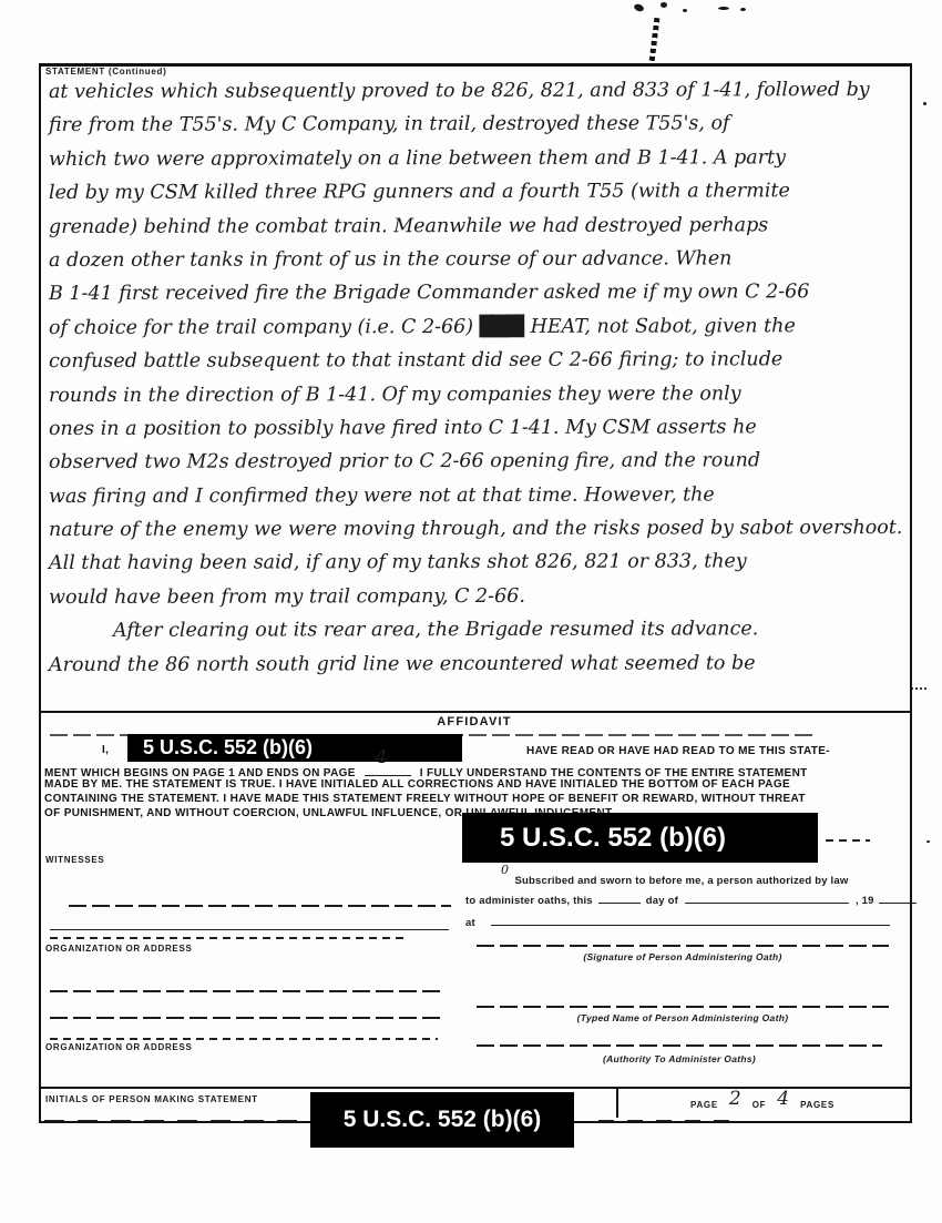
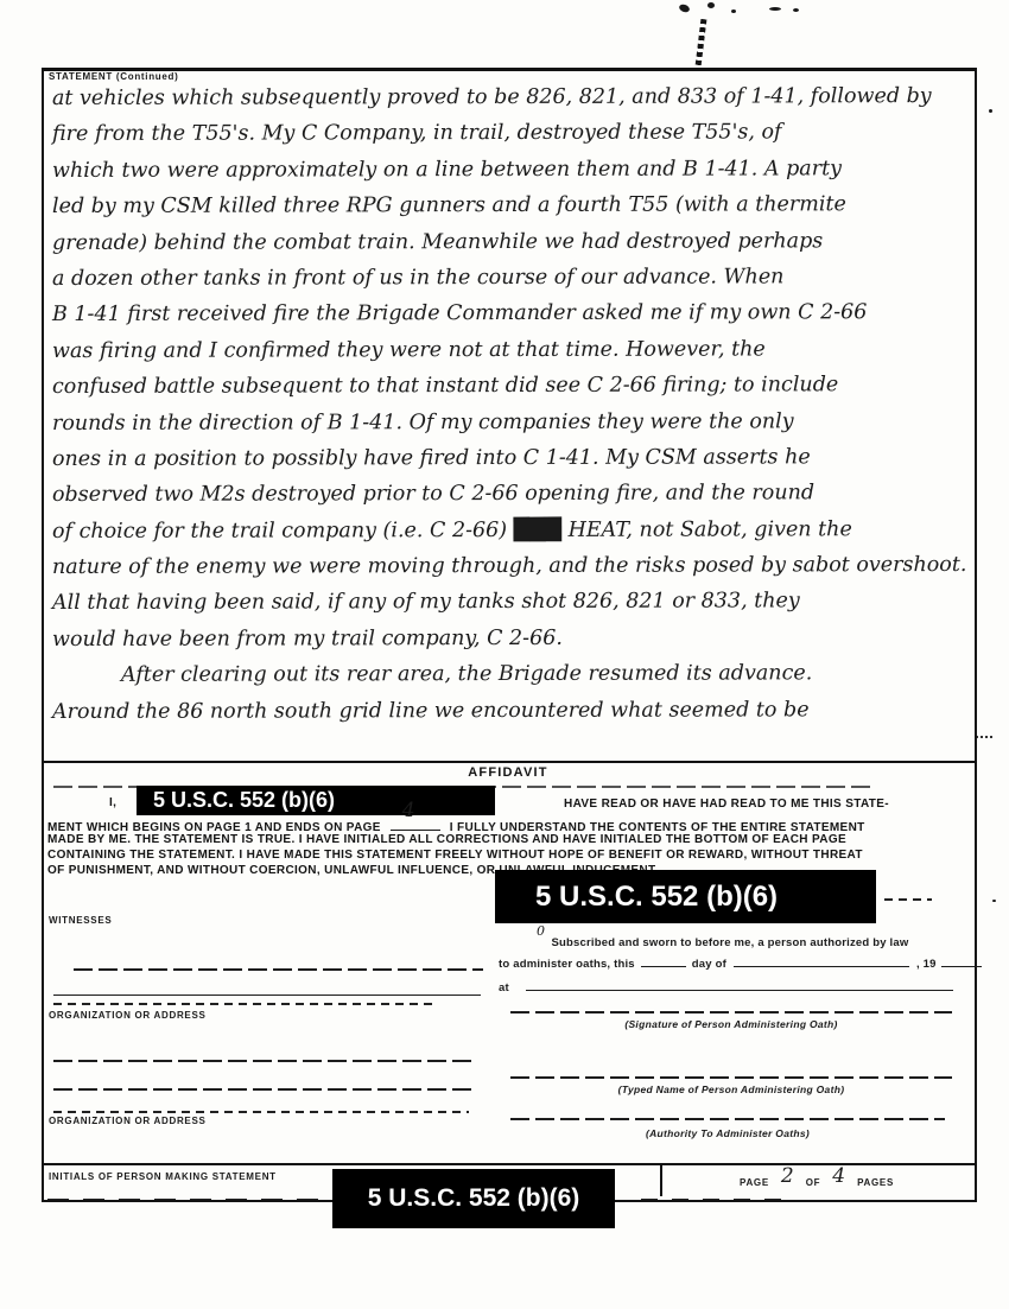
  STATEMENT (Continued)
  at vehicles which subsequently proved to be 826, 821, and 833 of 1-41, followed by
  fire from the T55's. My C Company, in trail, destroyed these T55's, of
  which two were approximately on a line between them and B 1-41. A party
  led by my CSM killed three RPG gunners and a fourth T55 (with a thermite
  grenade) behind the combat train. Meanwhile we had destroyed perhaps
  a dozen other tanks in front of us in the course of our advance. When
  B 1-41 first received fire the Brigade Commander asked me if my own C 2-66
- of choice for the trail company (i.e. C 2-66) ███ HEAT, not Sabot, given the
+ was firing and I confirmed they were not at that time. However, the
  confused battle subsequent to that instant did see C 2-66 firing; to include
  rounds in the direction of B 1-41. Of my companies they were the only
  ones in a position to possibly have fired into C 1-41. My CSM asserts he
  observed two M2s destroyed prior to C 2-66 opening fire, and the round
- was firing and I confirmed they were not at that time. However, the
+ of choice for the trail company (i.e. C 2-66) ███ HEAT, not Sabot, given the
  nature of the enemy we were moving through, and the risks posed by sabot overshoot.
  All that having been said, if any of my tanks shot 826, 821 or 833, they
  would have been from my trail company, C 2-66.
  After clearing out its rear area, the Brigade resumed its advance.
  Around the 86 north south grid line we encountered what seemed to be
  AFFIDAVIT
  I,
  5 U.S.C. 552 (b)(6)
  HAVE READ OR HAVE HAD READ TO ME THIS STATE-
  MENT WHICH BEGINS ON PAGE 1 AND ENDS ON PAGE
  4
  I FULLY UNDERSTAND THE CONTENTS OF THE ENTIRE STATEMENT
  MADE BY ME. THE STATEMENT IS TRUE. I HAVE INITIALED ALL CORRECTIONS AND HAVE INITIALED THE BOTTOM OF EACH PAGE
  CONTAINING THE STATEMENT. I HAVE MADE THIS STATEMENT FREELY WITHOUT HOPE OF BENEFIT OR REWARD, WITHOUT THREAT
  OF PUNISHMENT, AND WITHOUT COERCION, UNLAWFUL INFLUENCE, OR
  5 U.S.C. 552 (b)(6)
  0
  WITNESSES
  ORGANIZATION OR ADDRESS
  ORGANIZATION OR ADDRESS
  Subscribed and sworn to before me, a person authorized by law
  to administer oaths, this
  day of
  , 19
  at
  (Signature of Person Administering Oath)
  (Typed Name of Person Administering Oath)
  (Authority To Administer Oaths)
  INITIALS OF PERSON MAKING STATEMENT
  5 U.S.C. 552 (b)(6)
  PAGE
  2
  OF
  4
  PAGES
